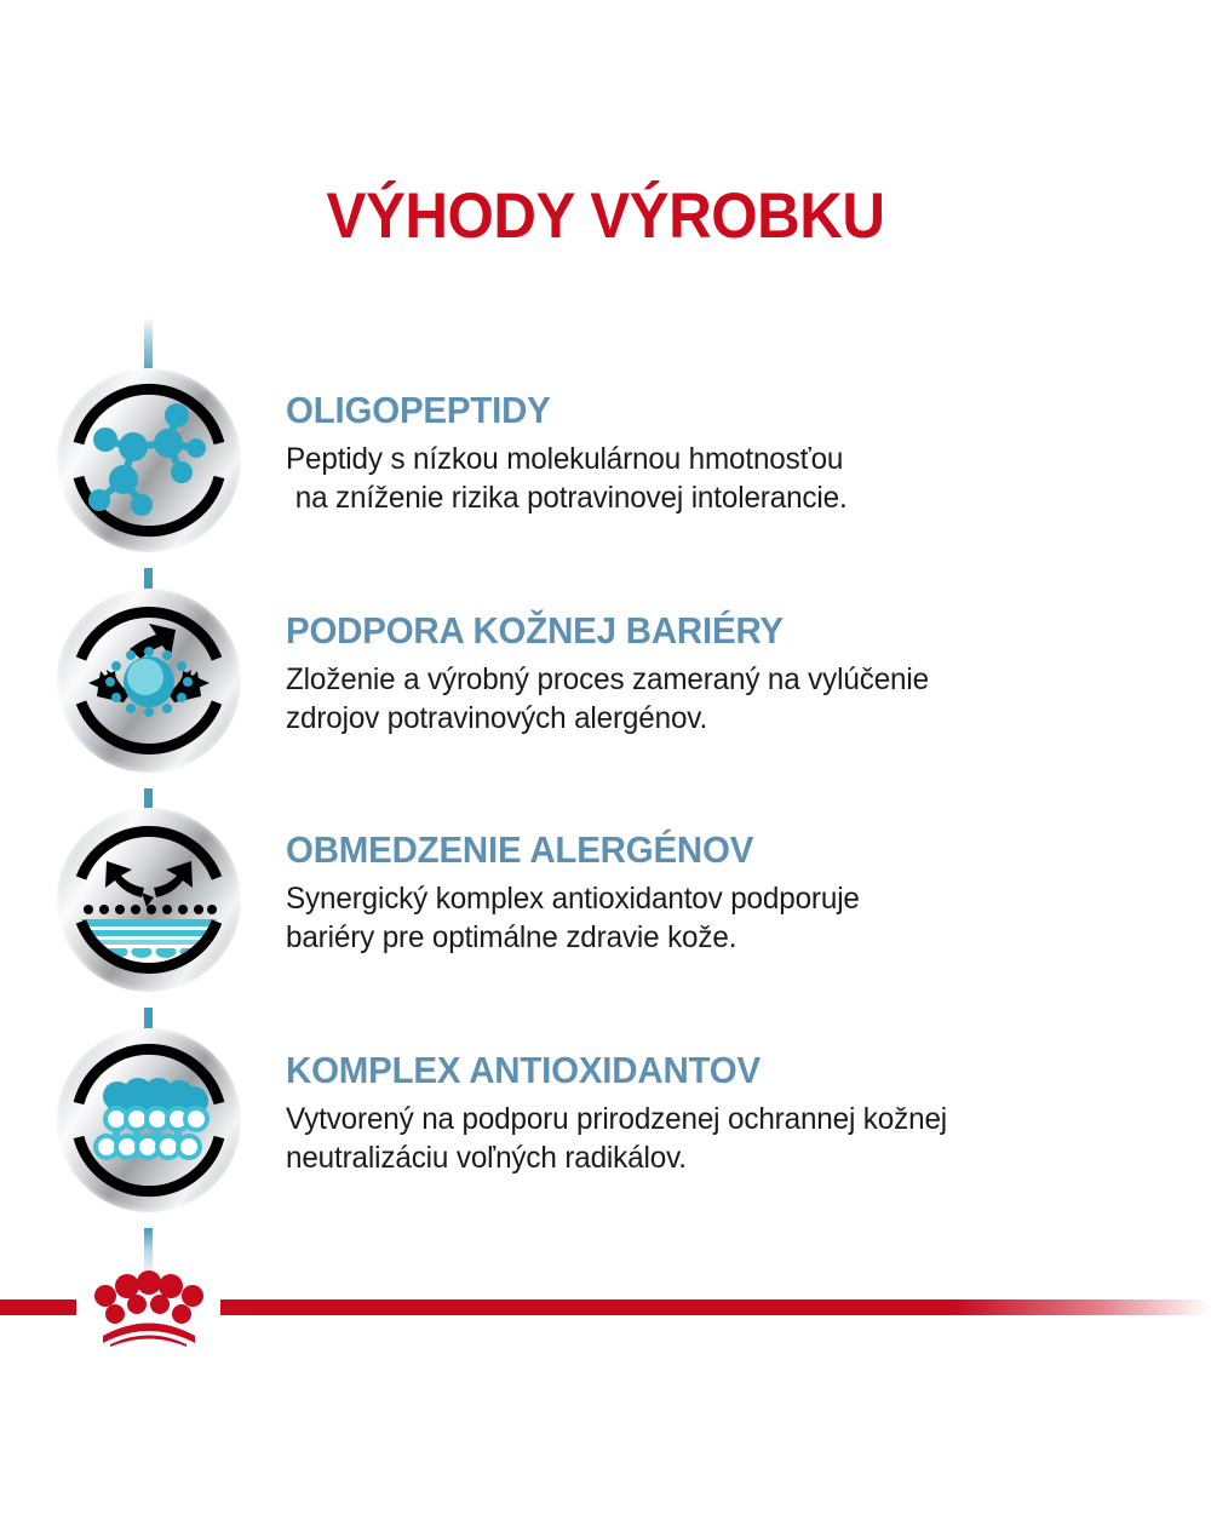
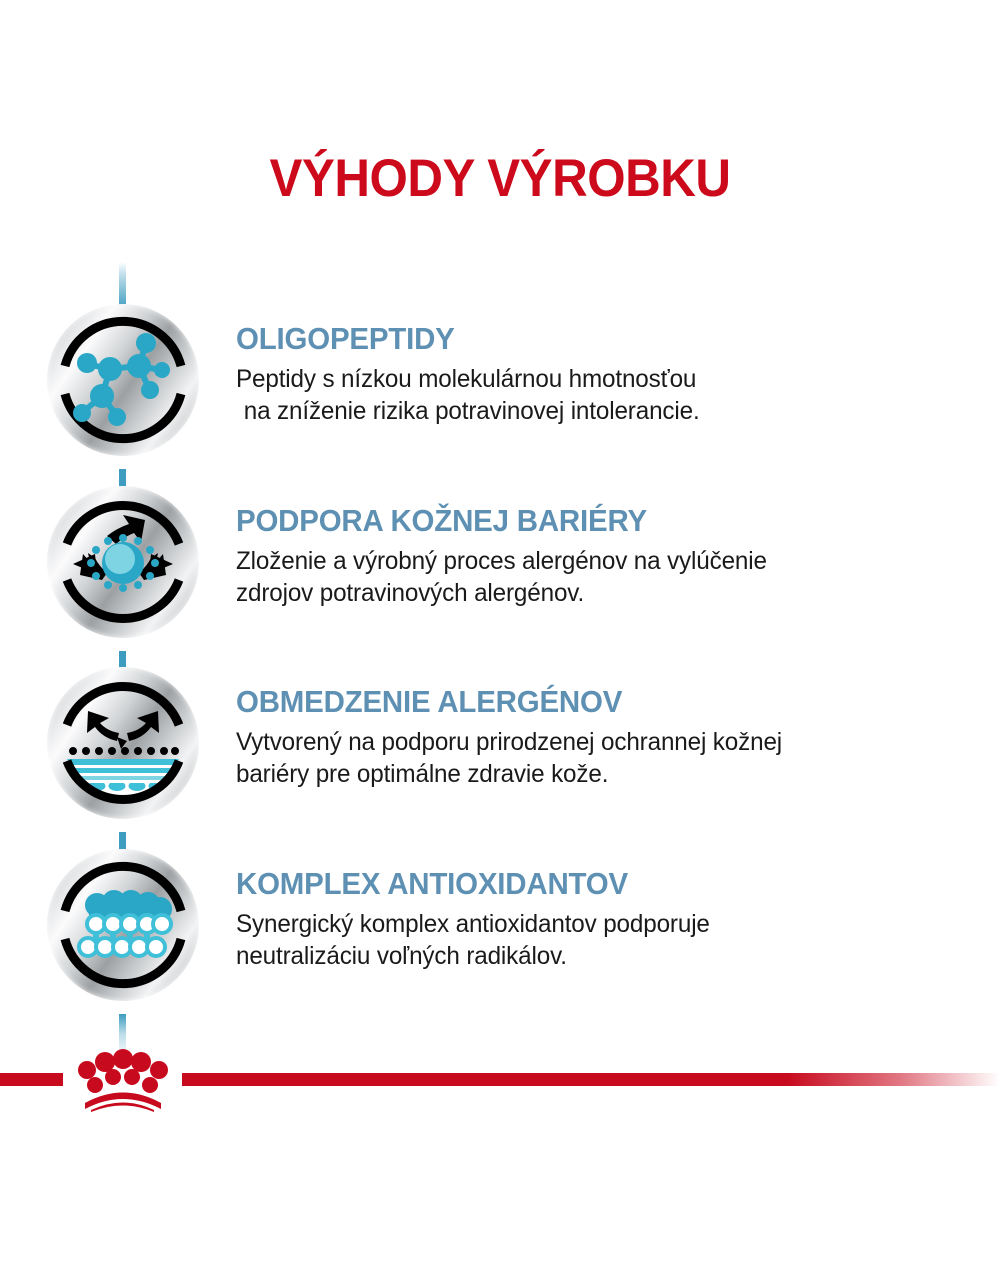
  VÝHODY VÝROBKU
  OLIGOPEPTIDY
  Peptidy s nízkou molekulárnou hmotnosťou
  na zníženie rizika potravinovej intolerancie.
  PODPORA KOŽNEJ BARIÉRY
- Zloženie a výrobný proces zameraný na vylúčenie
+ Zloženie a výrobný proces alergénov na vylúčenie
  zdrojov potravinových alergénov.
  OBMEDZENIE ALERGÉNOV
- Synergický komplex antioxidantov podporuje
+ Vytvorený na podporu prirodzenej ochrannej kožnej
  bariéry pre optimálne zdravie kože.
  KOMPLEX ANTIOXIDANTOV
- Vytvorený na podporu prirodzenej ochrannej kožnej
+ Synergický komplex antioxidantov podporuje
  neutralizáciu voľných radikálov.
